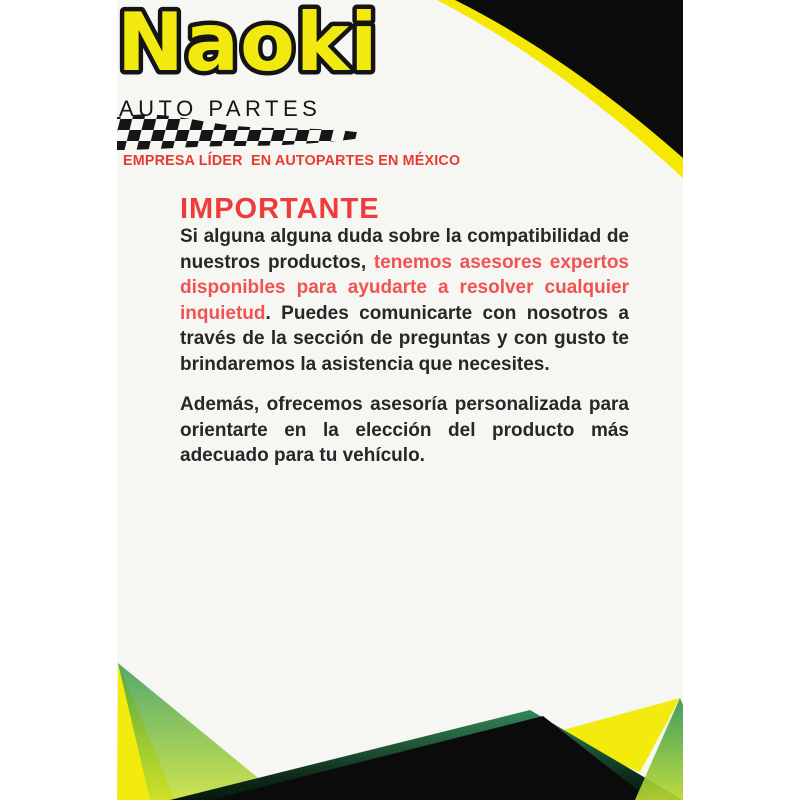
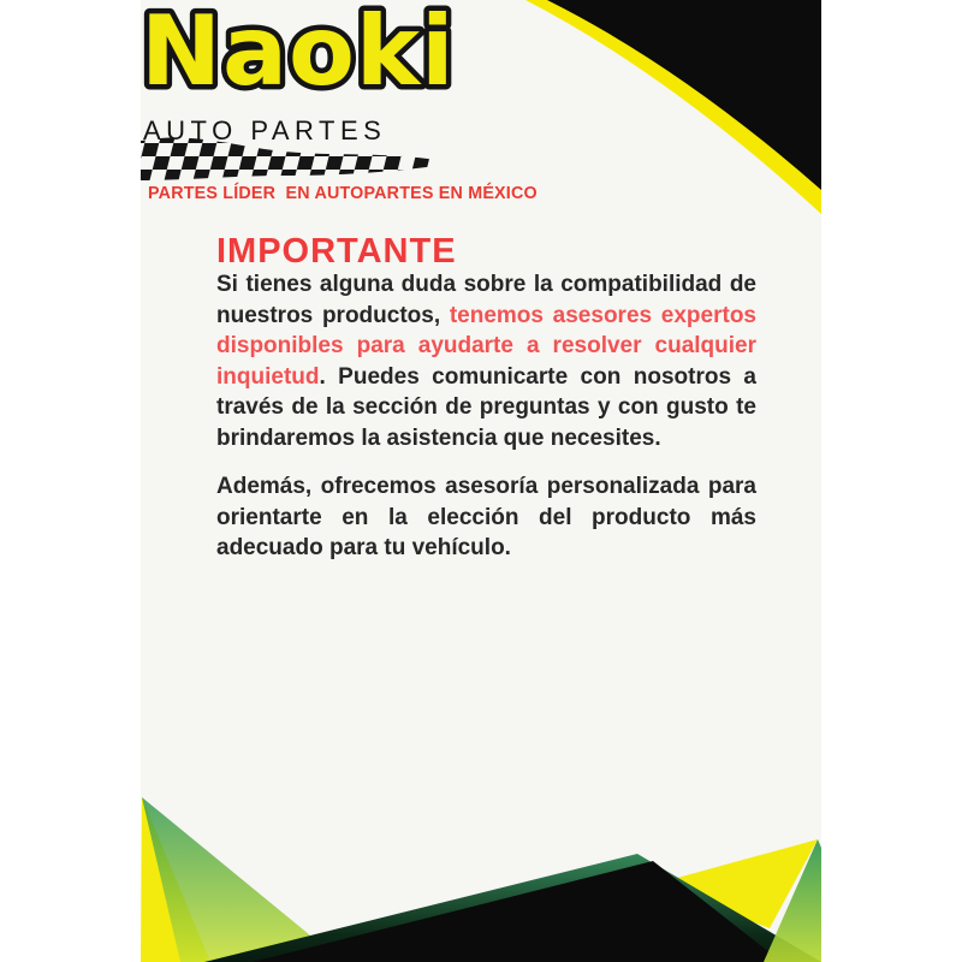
  Naoki
  AUTO PARTES
- EMPRESA LÍDER EN AUTOPARTES EN MÉXICO
+ PARTES LÍDER EN AUTOPARTES EN MÉXICO
  IMPORTANTE
- Si alguna alguna duda sobre la compatibilidad de nuestros productos, tenemos asesores expertos disponibles para ayudarte a resolver cualquier inquietud. Puedes comunicarte con nosotros a través de la sección de preguntas y con gusto te brindaremos la asistencia que necesites.
+ Si tienes alguna duda sobre la compatibilidad de nuestros productos, tenemos asesores expertos disponibles para ayudarte a resolver cualquier inquietud. Puedes comunicarte con nosotros a través de la sección de preguntas y con gusto te brindaremos la asistencia que necesites.
  Además, ofrecemos asesoría personalizada para orientarte en la elección del producto más adecuado para tu vehículo.
